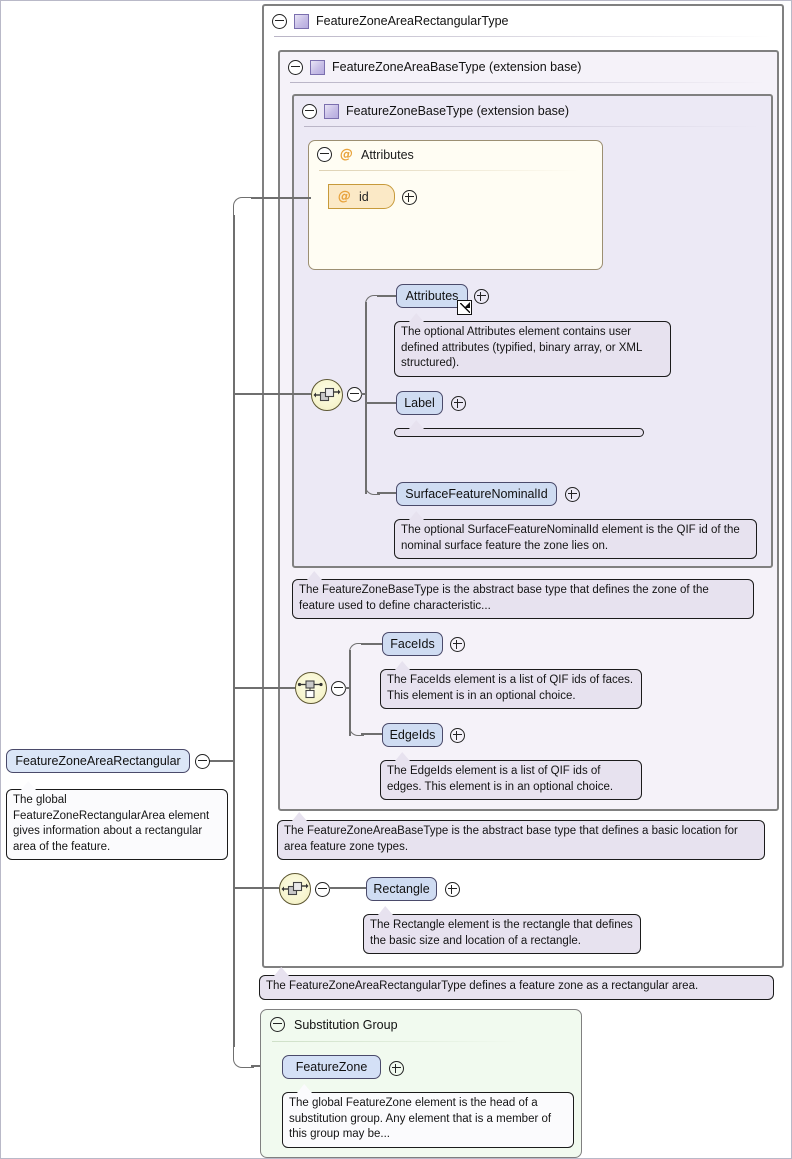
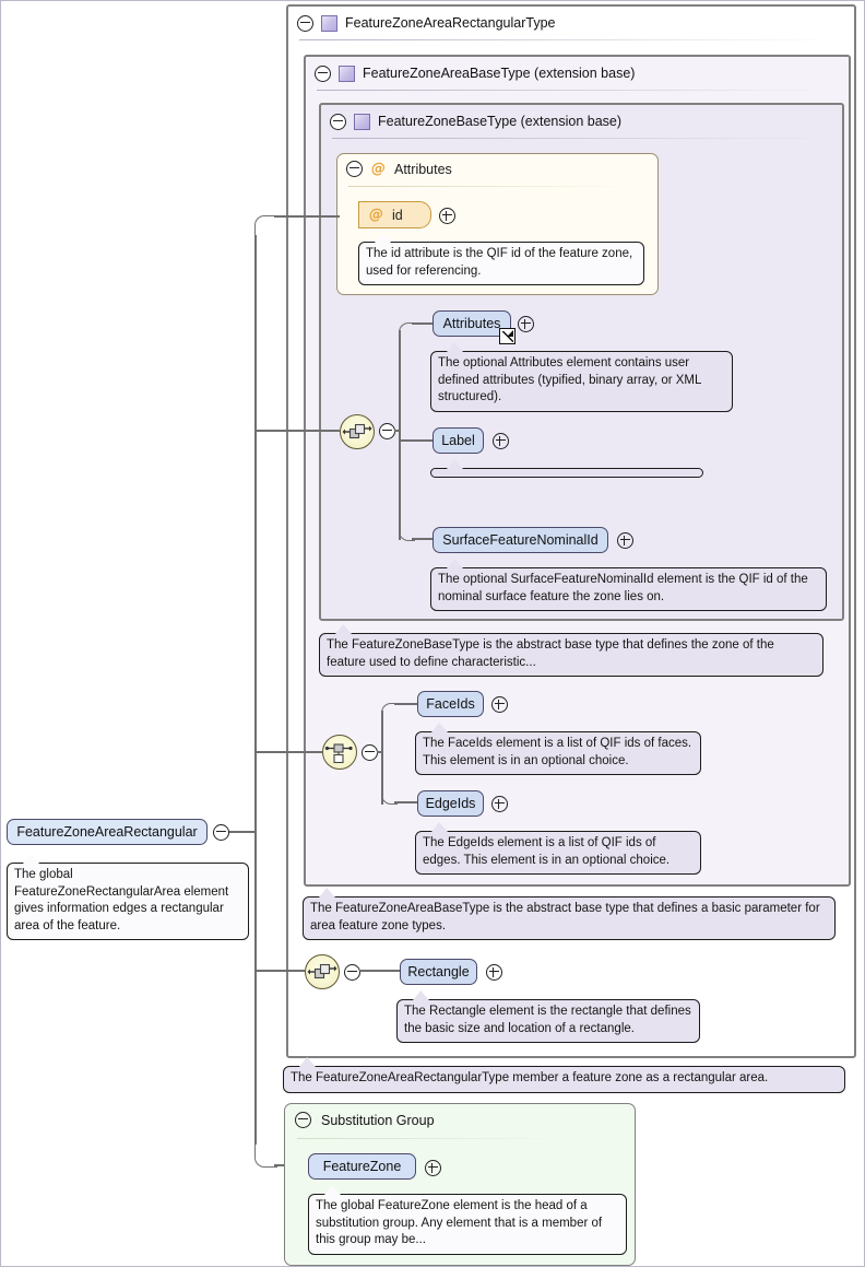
  FeatureZoneAreaRectangularType
  FeatureZoneAreaBaseType (extension base)
  FeatureZoneBaseType (extension base)
  @
  Attributes
  @
  id
+ The id attribute is the QIF id of the feature zone, used for referencing.
  FeatureZoneAreaRectangular
- The global FeatureZoneRectangularArea element gives information about a rectangular area of the feature.
+ The global FeatureZoneRectangularArea element gives information edges a rectangular area of the feature.
  Attributes
  The optional Attributes element contains user defined attributes (typified, binary array, or XML structured).
  Label
  SurfaceFeatureNominalId
  The optional SurfaceFeatureNominalId element is the QIF id of the nominal surface feature the zone lies on.
  The FeatureZoneBaseType is the abstract base type that defines the zone of the feature used to define characteristic...
  FaceIds
  The FaceIds element is a list of QIF ids of faces. This element is in an optional choice.
  EdgeIds
  The EdgeIds element is a list of QIF ids of edges. This element is in an optional choice.
- The FeatureZoneAreaBaseType is the abstract base type that defines a basic location for area feature zone types.
+ The FeatureZoneAreaBaseType is the abstract base type that defines a basic parameter for area feature zone types.
  Rectangle
  The Rectangle element is the rectangle that defines the basic size and location of a rectangle.
- The FeatureZoneAreaRectangularType defines a feature zone as a rectangular area.
+ The FeatureZoneAreaRectangularType member a feature zone as a rectangular area.
  Substitution Group
  FeatureZone
  The global FeatureZone element is the head of a substitution group. Any element that is a member of this group may be...
